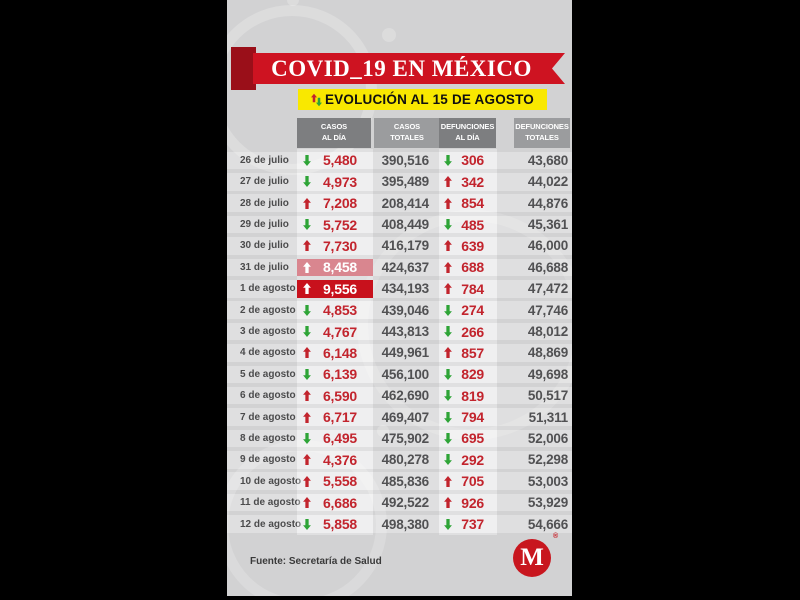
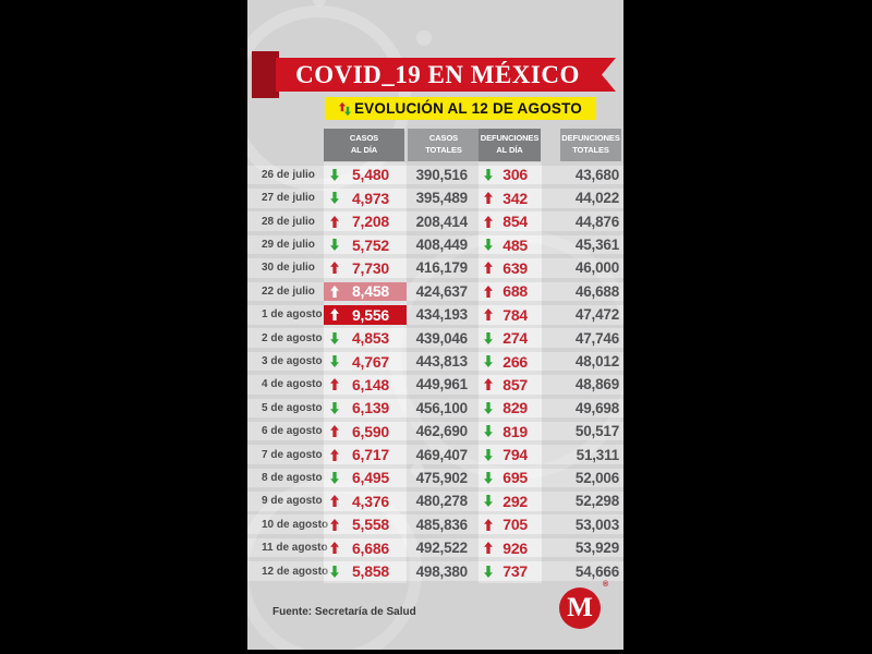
  COVID_19 EN MÉXICO
- EVOLUCIÓN AL 15 DE AGOSTO
+ EVOLUCIÓN AL 12 DE AGOSTO
  CASOS
  AL DÍA
  CASOS
  TOTALES
  DEFUNCIONES
  AL DÍA
  DEFUNCIONES
  TOTALES
  26 de julio
  5,480
  390,516
  306
  43,680
  27 de julio
  4,973
  395,489
  342
  44,022
  28 de julio
  7,208
  208,414
  854
  44,876
  29 de julio
  5,752
  408,449
  485
  45,361
  30 de julio
  7,730
  416,179
  639
  46,000
- 31 de julio
+ 22 de julio
  8,458
  424,637
  688
  46,688
  1 de agosto
  9,556
  434,193
  784
  47,472
  2 de agosto
  4,853
  439,046
  274
  47,746
  3 de agosto
  4,767
  443,813
  266
  48,012
  4 de agosto
  6,148
  449,961
  857
  48,869
  5 de agosto
  6,139
  456,100
  829
  49,698
  6 de agosto
  6,590
  462,690
  819
  50,517
  7 de agosto
  6,717
  469,407
  794
  51,311
  8 de agosto
  6,495
  475,902
  695
  52,006
  9 de agosto
  4,376
  480,278
  292
  52,298
  10 de agosto
  5,558
  485,836
  705
  53,003
  11 de agosto
  6,686
  492,522
  926
  53,929
  12 de agosto
  5,858
  498,380
  737
  54,666
  Fuente: Secretaría de Salud
  M
